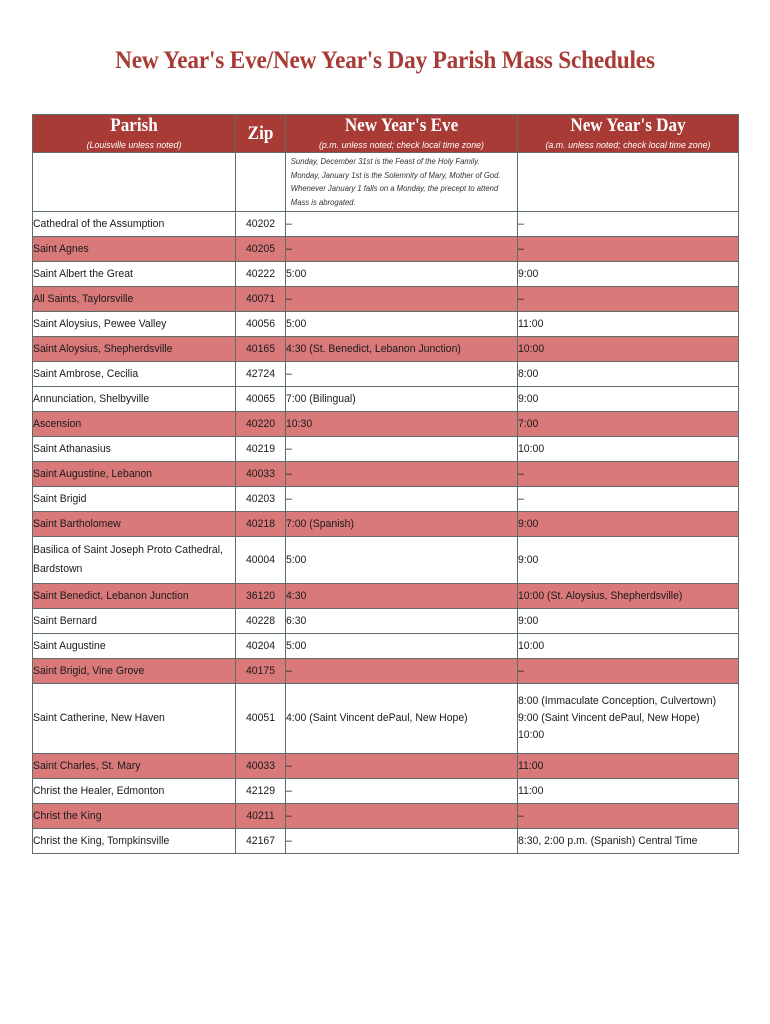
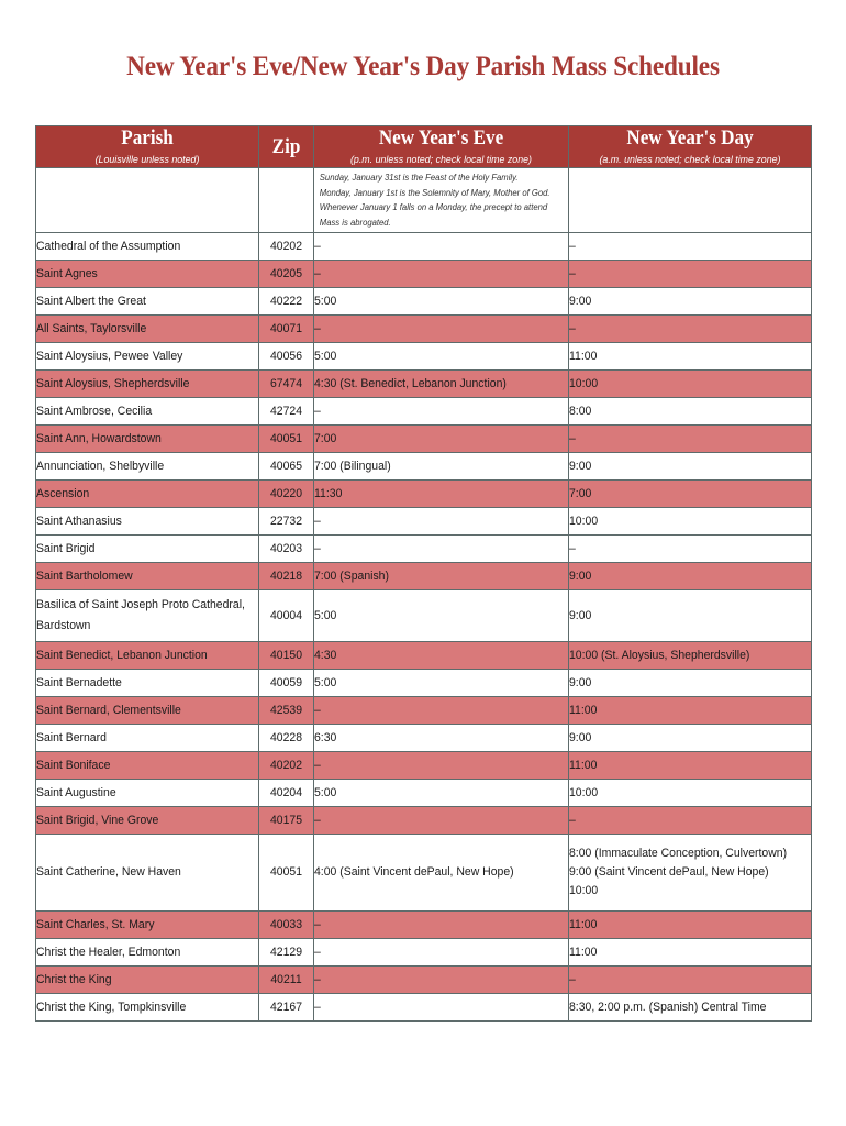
  New Year's Eve/New Year's Day Parish Mass Schedules
  Parish (Louisville unless noted)	Zip	New Year's Eve (p.m. unless noted; check local time zone)	New Year's Day (a.m. unless noted; check local time zone)
- 		Sunday, December 31st is the Feast of the Holy Family. Monday, January 1st is the Solemnity of Mary, Mother of God. Whenever January 1 falls on a Monday, the precept to attend Mass is abrogated.
+ 		Sunday, January 31st is the Feast of the Holy Family. Monday, January 1st is the Solemnity of Mary, Mother of God. Whenever January 1 falls on a Monday, the precept to attend Mass is abrogated.
  Cathedral of the Assumption	40202	–	–
  Saint Agnes	40205	–	–
  Saint Albert the Great	40222	5:00	9:00
  All Saints, Taylorsville	40071	–	–
  Saint Aloysius, Pewee Valley	40056	5:00	11:00
- Saint Aloysius, Shepherdsville	40165	4:30 (St. Benedict, Lebanon Junction)	10:00
+ Saint Aloysius, Shepherdsville	67474	4:30 (St. Benedict, Lebanon Junction)	10:00
  Saint Ambrose, Cecilia	42724	–	8:00
+ Saint Ann, Howardstown	40051	7:00	–
  Annunciation, Shelbyville	40065	7:00 (Bilingual)	9:00
- Ascension	40220	10:30	7:00
+ Ascension	40220	11:30	7:00
- Saint Athanasius	40219	–	10:00
+ Saint Athanasius	22732	–	10:00
- Saint Augustine, Lebanon	40033	–	–
  Saint Brigid	40203	–	–
  Saint Bartholomew	40218	7:00 (Spanish)	9:00
  Basilica of Saint Joseph Proto Cathedral, Bardstown	40004	5:00	9:00
- Saint Benedict, Lebanon Junction	36120	4:30	10:00 (St. Aloysius, Shepherdsville)
+ Saint Benedict, Lebanon Junction	40150	4:30	10:00 (St. Aloysius, Shepherdsville)
+ Saint Bernadette	40059	5:00	9:00
+ Saint Bernard, Clementsville	42539	–	11:00
  Saint Bernard	40228	6:30	9:00
+ Saint Boniface	40202	–	11:00
  Saint Augustine	40204	5:00	10:00
  Saint Brigid, Vine Grove	40175	–	–
  Saint Catherine, New Haven	40051	4:00 (Saint Vincent dePaul, New Hope)	8:00 (Immaculate Conception, Culvertown) 9:00 (Saint Vincent dePaul, New Hope) 10:00
  Saint Charles, St. Mary	40033	–	11:00
  Christ the Healer, Edmonton	42129	–	11:00
  Christ the King	40211	–	–
  Christ the King, Tompkinsville	42167	–	8:30, 2:00 p.m. (Spanish) Central Time
